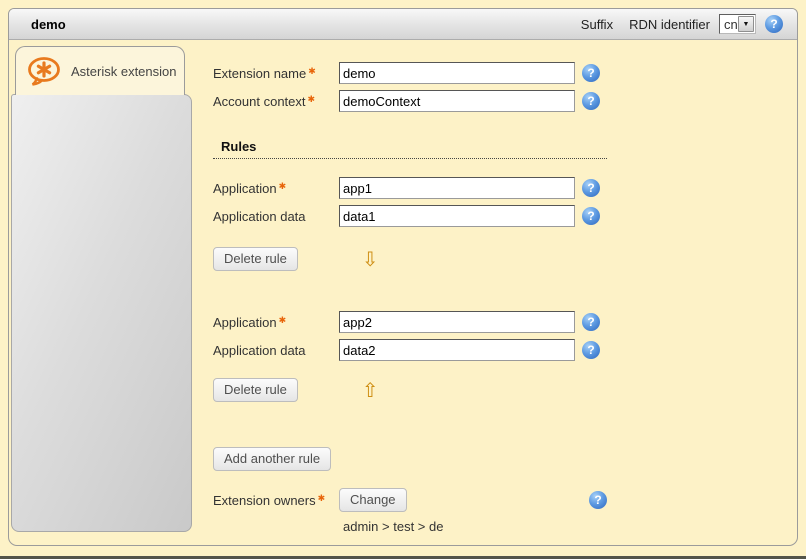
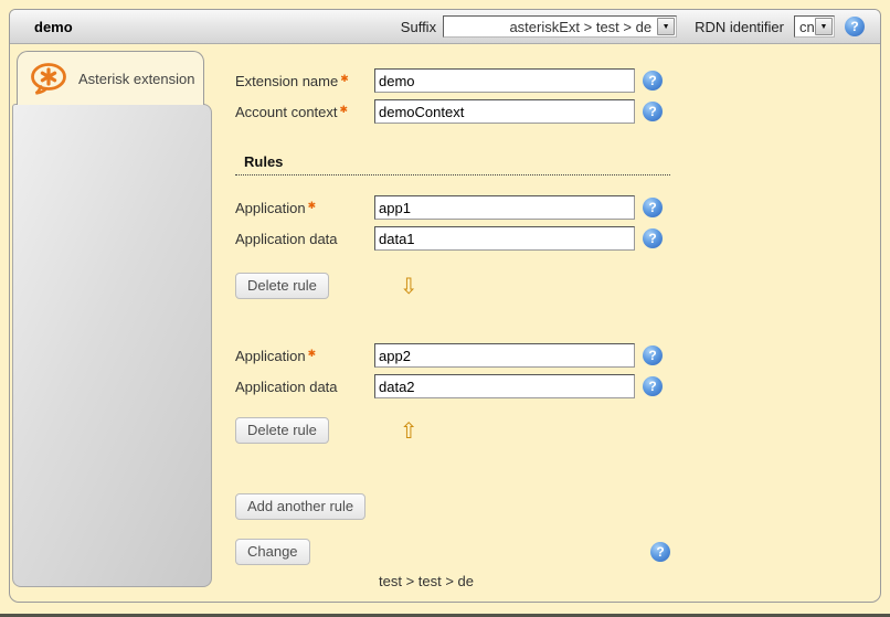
  demo
  Suffix
+ asteriskExt > test > de
  RDN identifier
  cn
  ?
  Asterisk extension
  Extension name ✱
  demo
  ?
  Account context ✱
  demoContext
  ?
  Rules
  Application ✱
  app1
  ?
  Application data
  data1
  ?
  Delete rule
  ⇩
  Application ✱
  app2
  ?
  Application data
  data2
  ?
  Delete rule
  ⇧
  Add another rule
- Extension owners ✱
  Change
  ?
- admin > test > de
+ test > test > de
